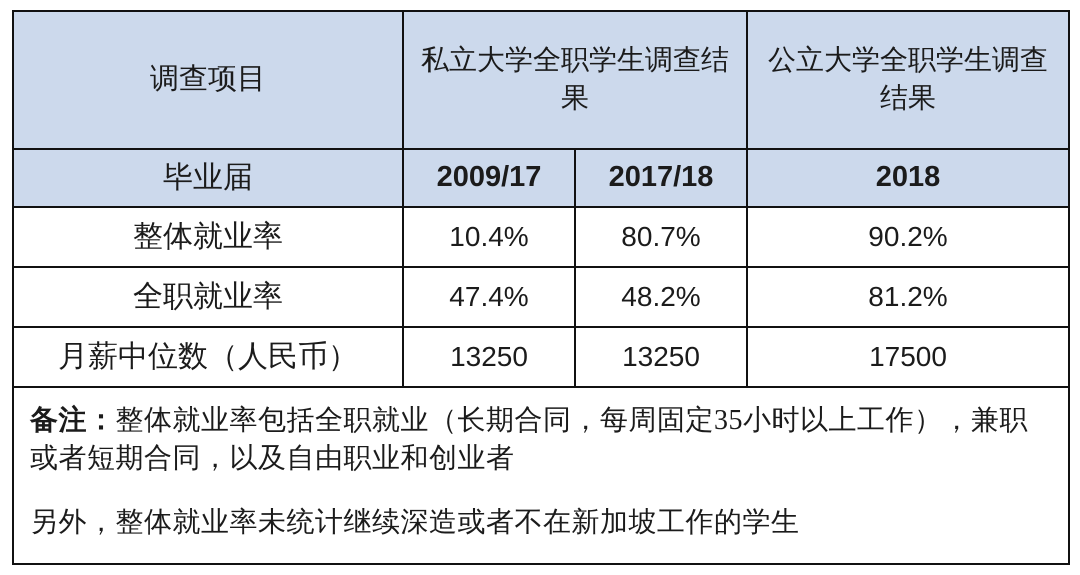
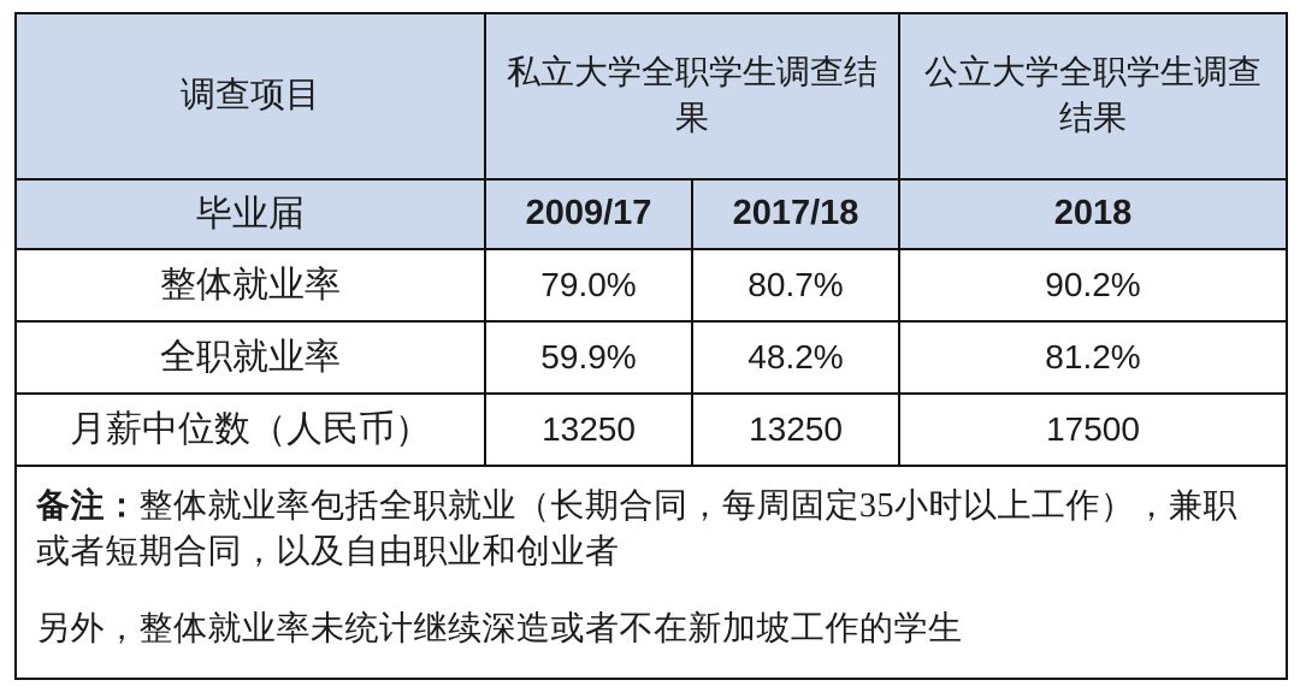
  调查项目	私立大学全职学生调查结果	公立大学全职学生调查结果
  毕业届	2009/17	2017/18	2018
- 整体就业率	10.4%	80.7%	90.2%
+ 整体就业率	79.0%	80.7%	90.2%
- 全职就业率	47.4%	48.2%	81.2%
+ 全职就业率	59.9%	48.2%	81.2%
  月薪中位数（人民币）	13250	13250	17500
  备注：整体就业率包括全职就业（长期合同，每周固定35小时以上工作），兼职或者短期合同，以及自由职业和创业者 另外，整体就业率未统计继续深造或者不在新加坡工作的学生
